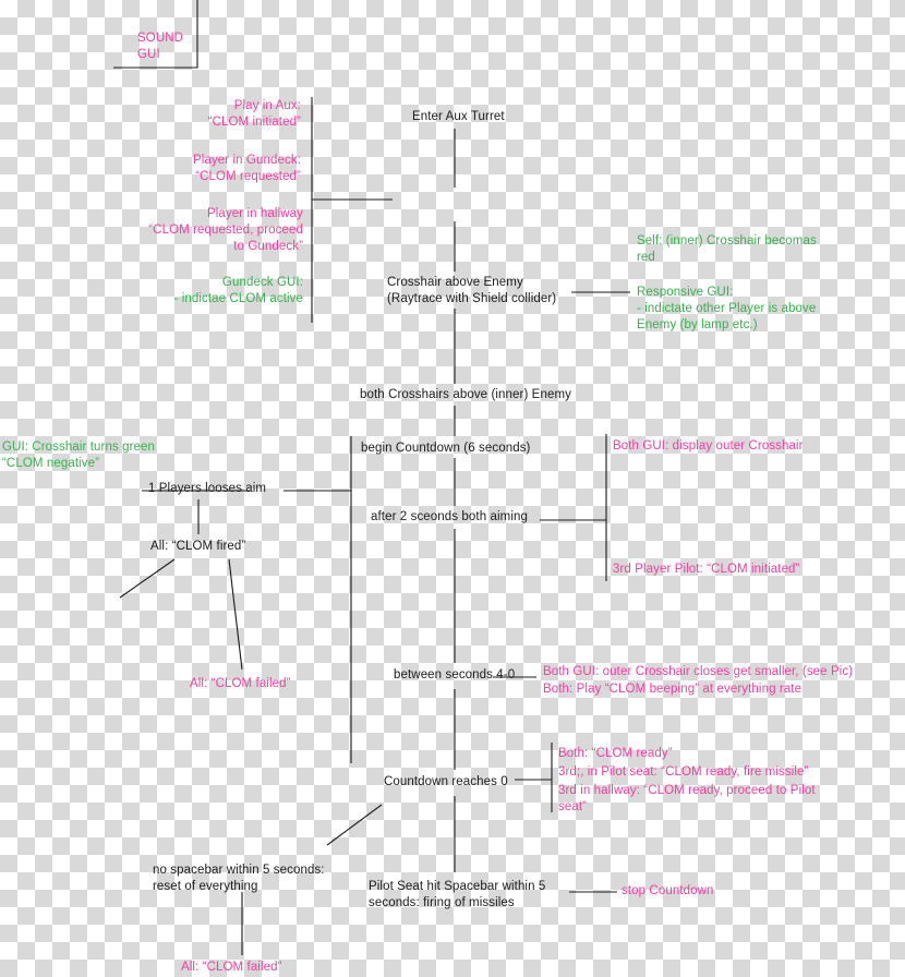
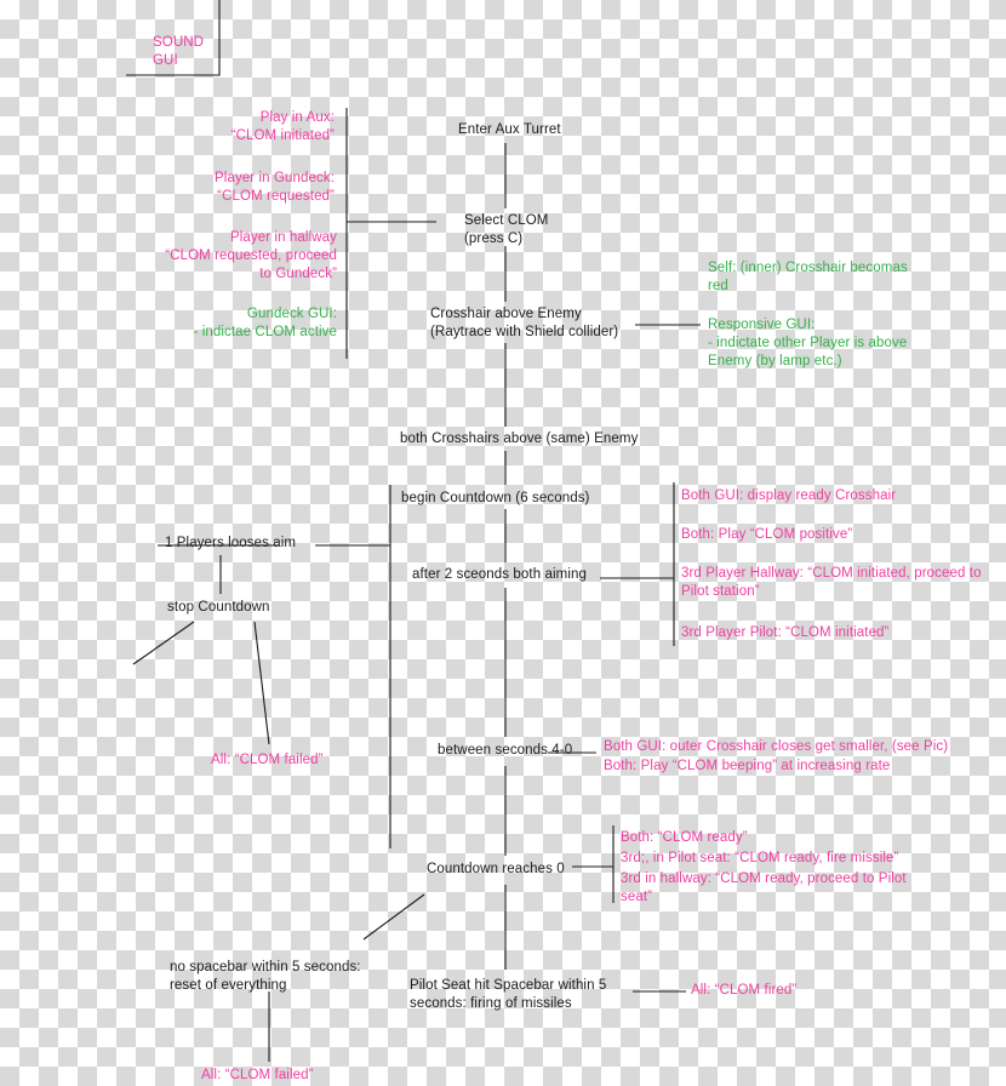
  SOUND
  GUI
  Play in Aux:
  “CLOM initiated”
  Player in Gundeck:
  “CLOM requested”
  Player in hallway
  “CLOM requested, proceed
  to Gundeck”
  Gundeck GUI:
  - indictae CLOM active
  Enter Aux Turret
+ Select CLOM
+ (press C)
  Crosshair above Enemy
  (Raytrace with Shield collider)
  Self: (inner) Crosshair becomas
  red
  Responsive GUI:
  - indictate other Player is above
  Enemy (by lamp etc.)
- both Crosshairs above (inner) Enemy
+ both Crosshairs above (same) Enemy
  begin Countdown (6 seconds)
- GUI: Crosshair turns green
- “CLOM negative”
  1 Players looses aim
- All: “CLOM fired”
+ stop Countdown
  after 2 sceonds both aiming
- Both GUI: display outer Crosshair
+ Both GUI: display ready Crosshair
+ Both: Play “CLOM positive”
+ 3rd Player Hallway: “CLOM initiated, proceed to
+ Pilot station”
  3rd Player Pilot: “CLOM initiated”
  All: “CLOM failed”
  between seconds 4-0
  Both GUI: outer Crosshair closes get smaller, (see Pic)
- Both: Play “CLOM beeping” at everything rate
+ Both: Play “CLOM beeping” at increasing rate
  Countdown reaches 0
  Both: “CLOM ready”
  3rd;, in Pilot seat: “CLOM ready, fire missile”
  3rd in hallway: “CLOM ready, proceed to Pilot
  seat”
  no spacebar within 5 seconds:
  reset of everything
  Pilot Seat hit Spacebar within 5
  seconds: firing of missiles
- stop Countdown
+ All: “CLOM fired”
  All: “CLOM failed”
